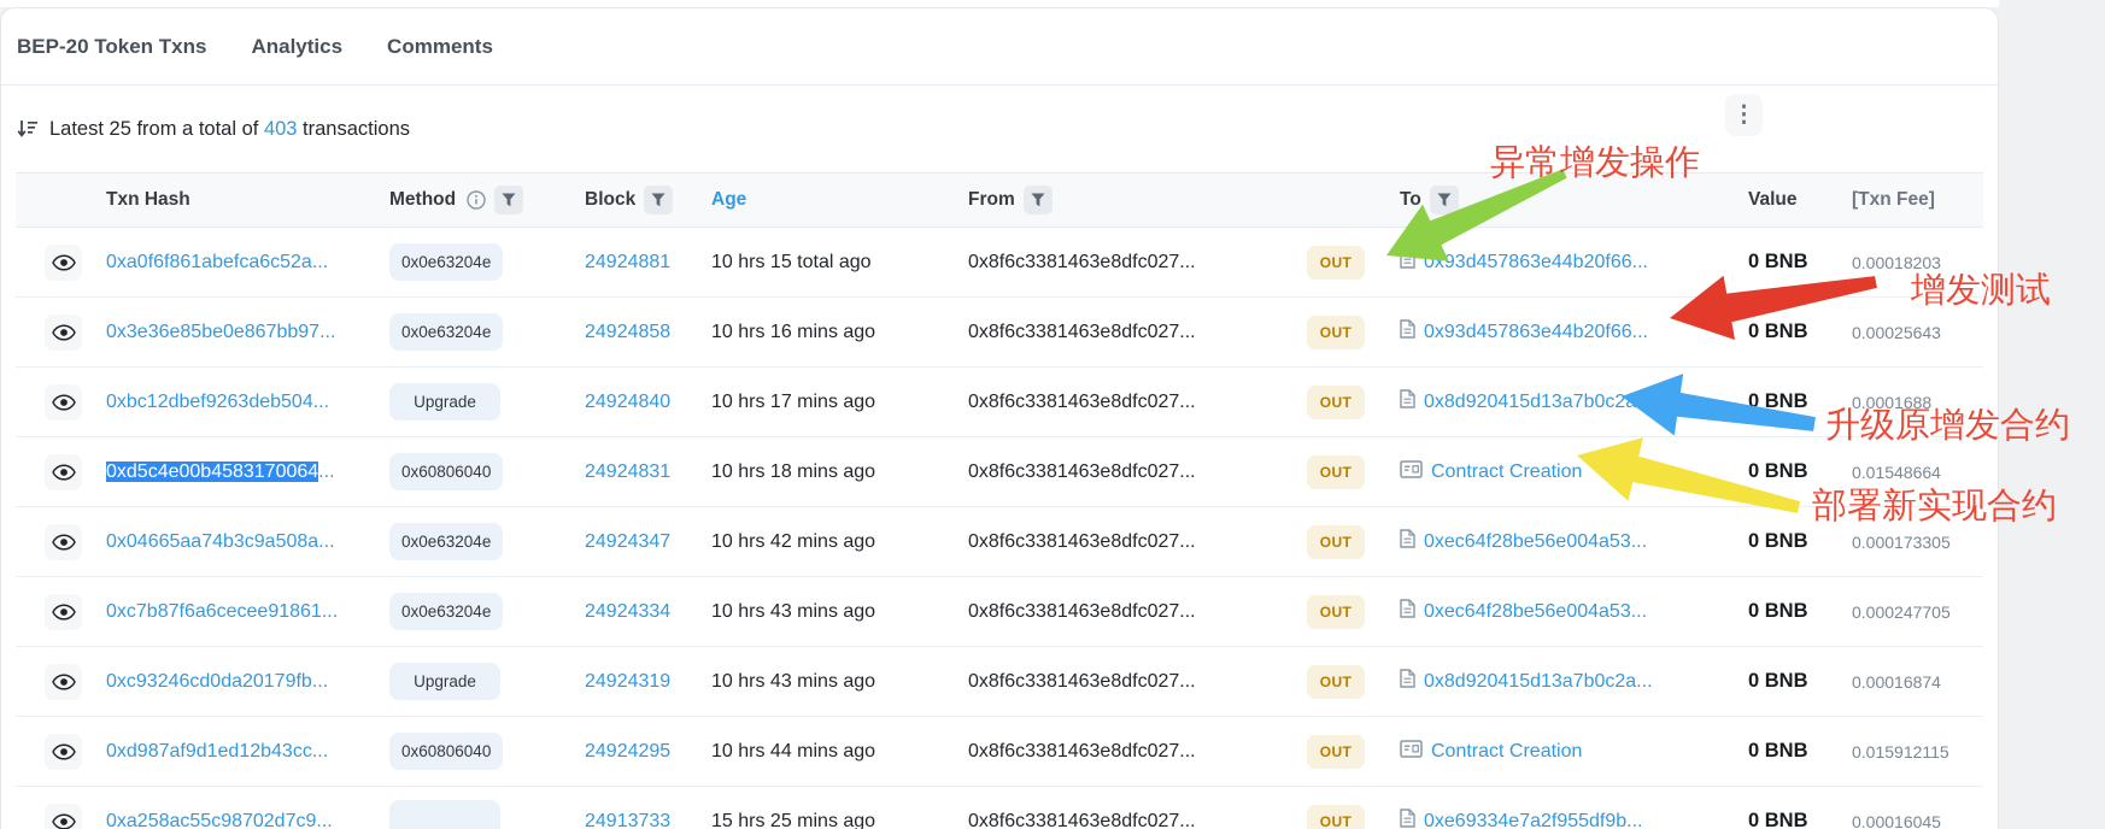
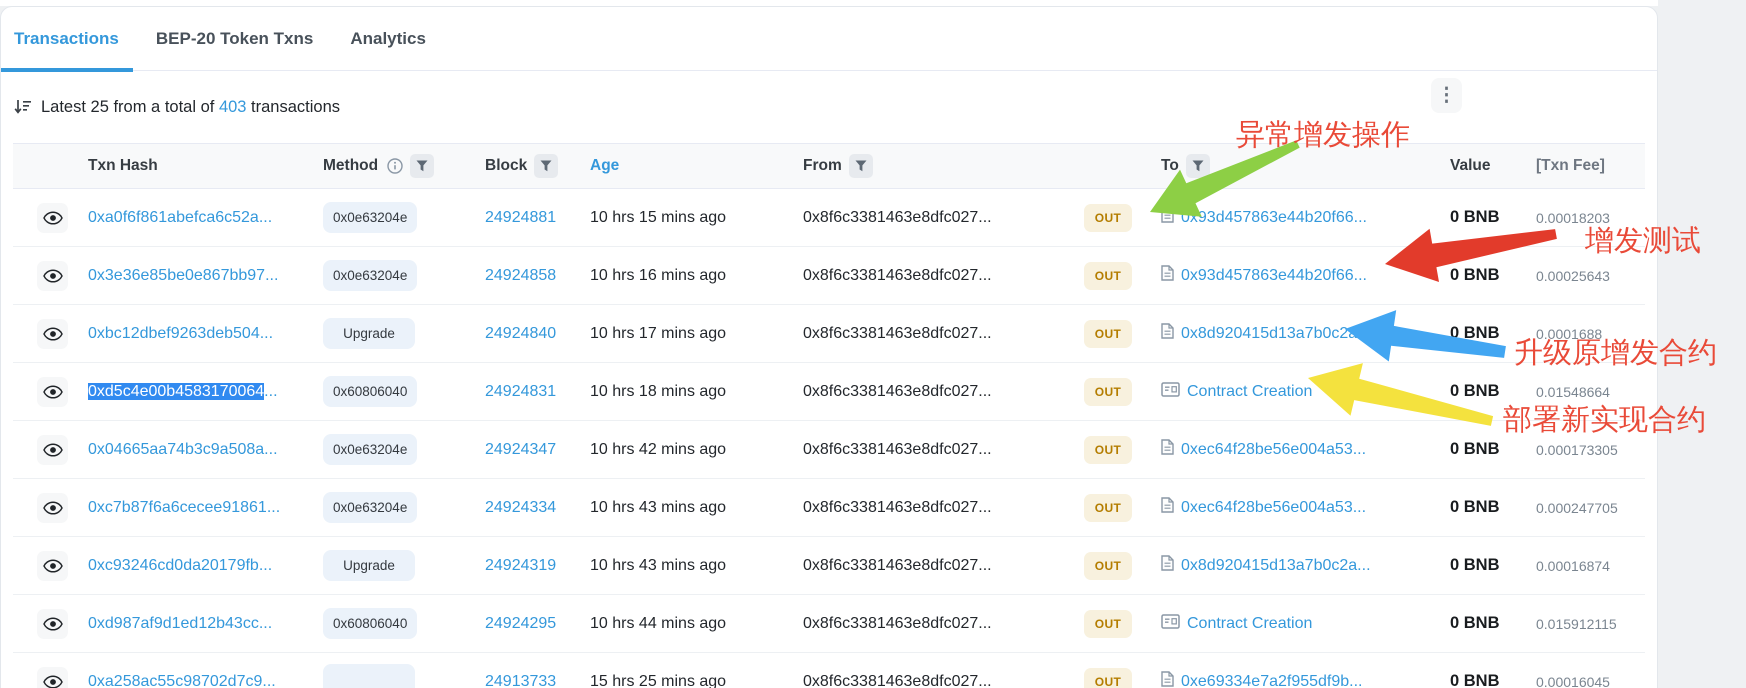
+ Transactions
  BEP-20 Token Txns
  Analytics
- Comments
  Latest 25 from a total of 403 transactions
  ⋮
  Txn Hash
  Method
  Block
  Age
  From
  To
  Value
  [Txn Fee]
  0xa0f6f861abefca6c52a...
  0x0e63204e
  24924881
- 10 hrs 15 total ago
+ 10 hrs 15 mins ago
  0x8f6c3381463e8dfc027...
  OUT
  0x93d457863e44b20f66...
  0 BNB
  0.00018203
  0x3e36e85be0e867bb97...
  0x0e63204e
  24924858
  10 hrs 16 mins ago
  0x8f6c3381463e8dfc027...
  OUT
  0x93d457863e44b20f66...
  0 BNB
  0.00025643
  0xbc12dbef9263deb504...
  Upgrade
  24924840
  10 hrs 17 mins ago
  0x8f6c3381463e8dfc027...
  OUT
  0x8d920415d13a7b0c2
  0 BNB
  0.0001688
  0xd5c4e00b4583170064...
  0x60806040
  24924831
  10 hrs 18 mins ago
  0x8f6c3381463e8dfc027...
  OUT
  Contract Creation
  0 BNB
  0.01548664
  0x04665aa74b3c9a508a...
  0x0e63204e
  24924347
  10 hrs 42 mins ago
  0x8f6c3381463e8dfc027...
  OUT
  0xec64f28be56e004a53...
  0 BNB
  0.000173305
  0xc7b87f6a6cecee91861...
  0x0e63204e
  24924334
  10 hrs 43 mins ago
  0x8f6c3381463e8dfc027...
  OUT
  0xec64f28be56e004a53...
  0 BNB
  0.000247705
  0xc93246cd0da20179fb...
  Upgrade
  24924319
  10 hrs 43 mins ago
  0x8f6c3381463e8dfc027...
  OUT
  0x8d920415d13a7b0c2a...
  0 BNB
  0.00016874
  0xd987af9d1ed12b43cc...
  0x60806040
  24924295
  10 hrs 44 mins ago
  0x8f6c3381463e8dfc027...
  OUT
  Contract Creation
  0 BNB
  0.015912115
  0xa258ac55c98702d7c9...
  24913733
  15 hrs 25 mins ago
  0x8f6c3381463e8dfc027...
  OUT
  0xe69334e7a2f955df9b...
  0 BNB
  0.00016045
  异常增发操作
  增发测试
  升级原增发合约
  部署新实现合约
